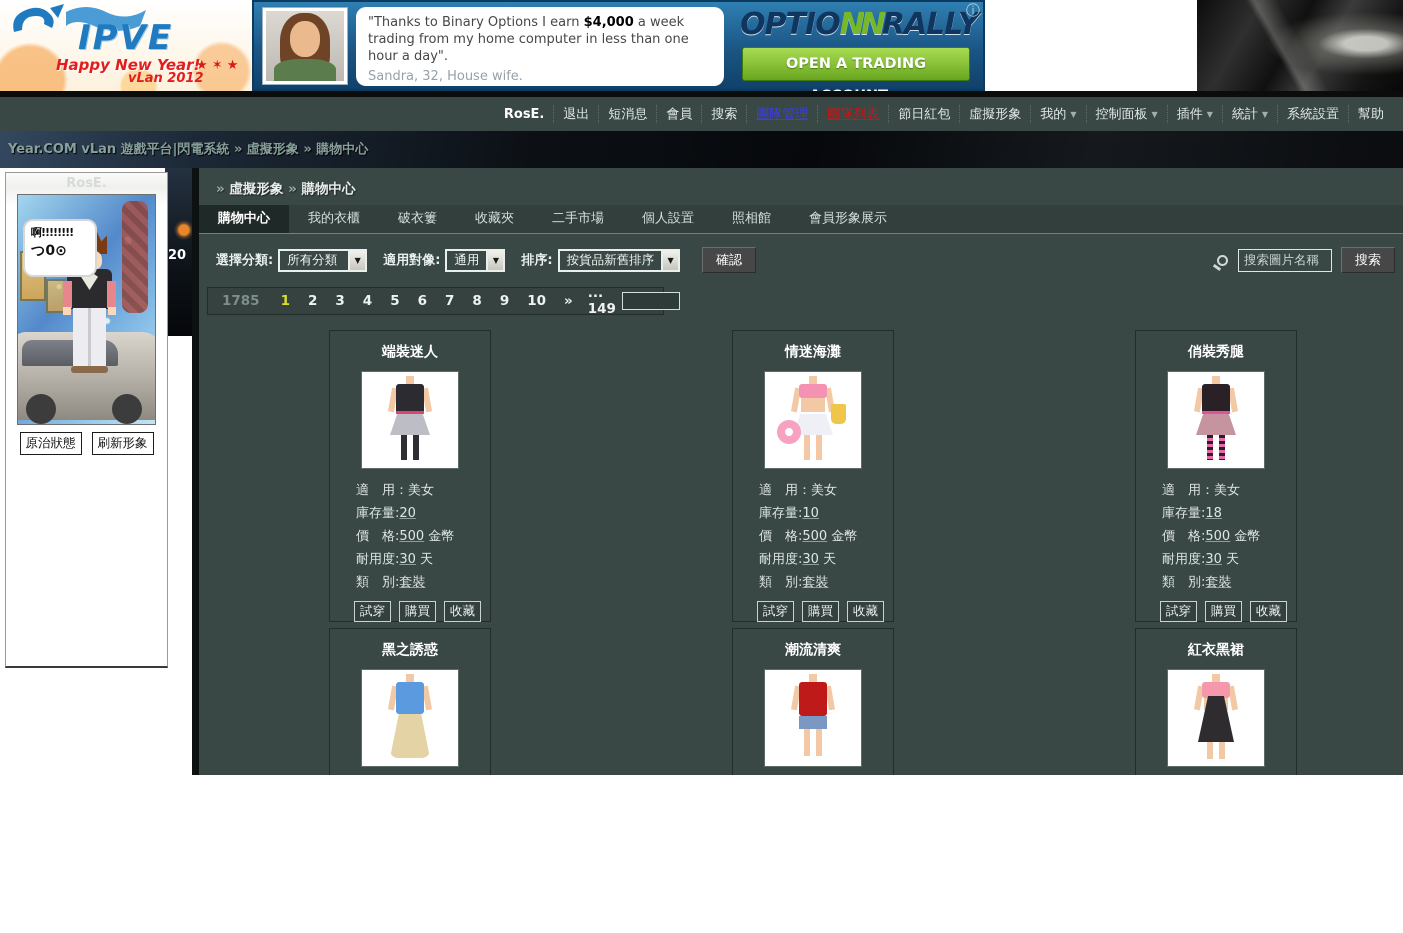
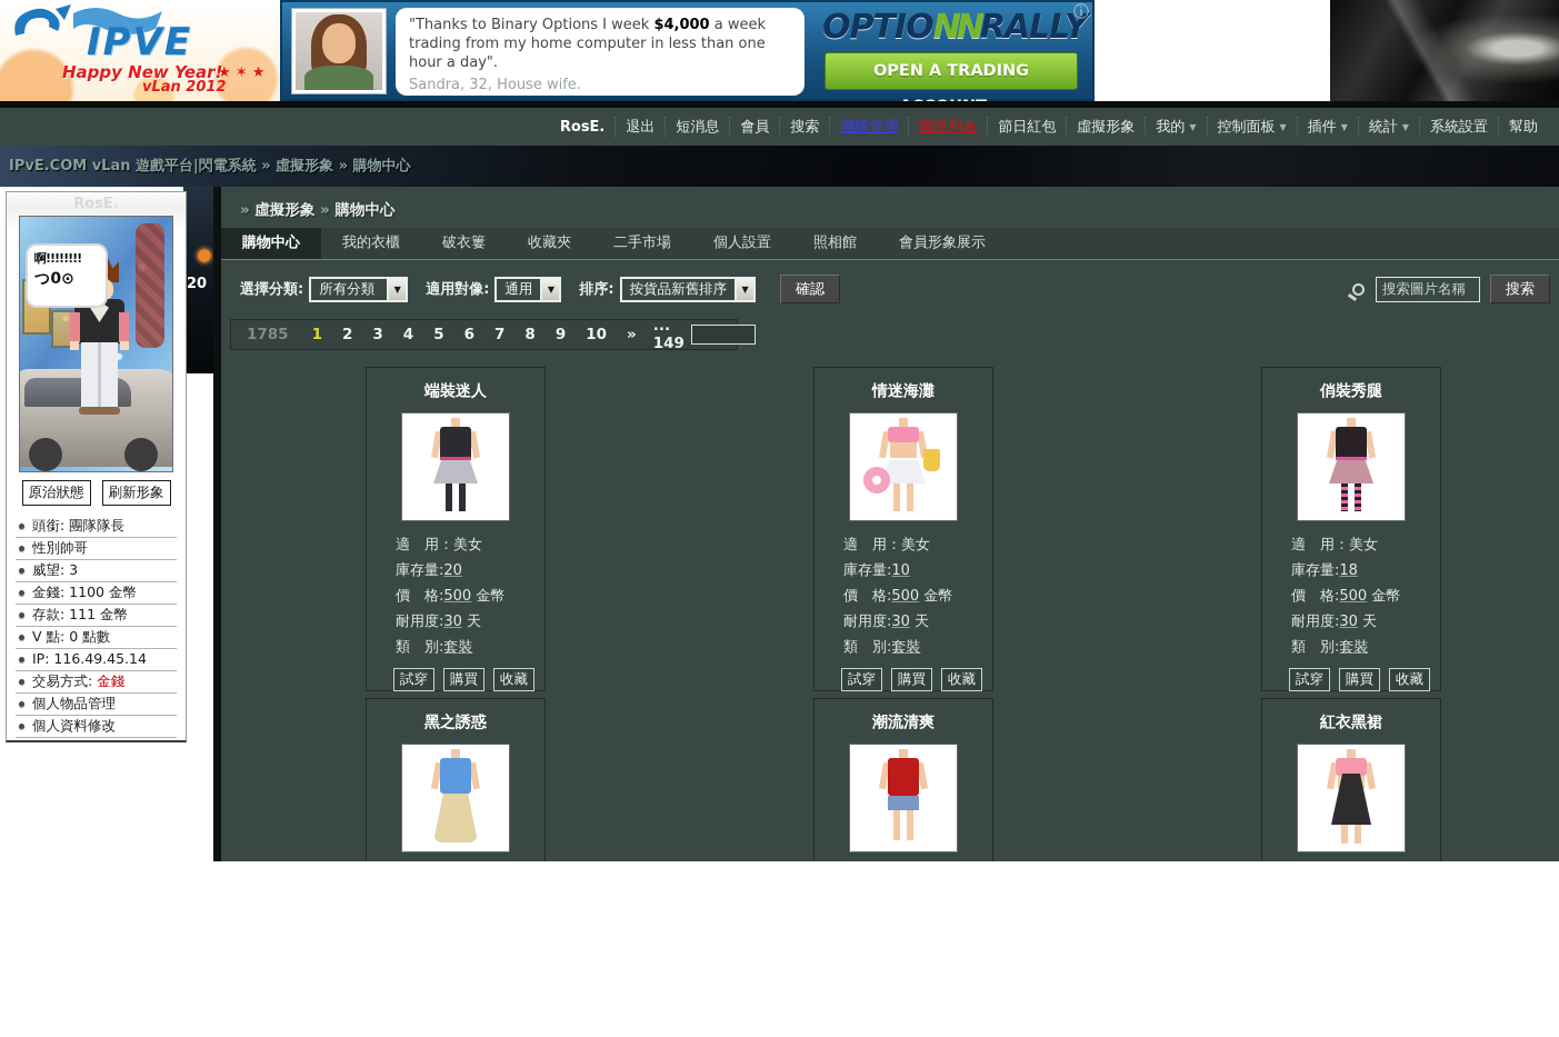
  IPVE
  Happy New Year!
  vLan 2012
  ★ ✶ ★
- "Thanks to Binary Options I earn $4,000 a week trading from my home computer in less than one hour a day".
+ "Thanks to Binary Options I week $4,000 a week trading from my home computer in less than one hour a day".
  Sandra, 32, House wife.
  OPTIONNRALLY
  ⓘ
  RosE.
  退出
  短消息
  會員
  搜索
  團隊管理
  團隊列表
  節日紅包
  虛擬形象
  我的 ▼
  控制面板 ▼
  插件 ▼
  統計 ▼
  系統設置
  幫助
- Year.COM vLan 遊戲平台|閃電系統 » 虛擬形象 » 購物中心
+ IPvE.COM vLan 遊戲平台|閃電系統 » 虛擬形象 » 購物中心
  20
  RosE.
  啊!!!!!!!!
  つ0⊙
  原治狀態 刷新形象
+ 頭銜: 團隊隊長
+ 性別帥哥
+ 威望: 3
+ 金錢: 1100 金幣
+ 存款: 111 金幣
+ V 點: 0 點數
+ IP: 116.49.45.14
+ 交易方式: 金錢
+ 個人物品管理
+ 個人資料修改
  » 虛擬形象 » 購物中心
  購物中心
  我的衣櫃
  破衣簍
  收藏夾
  二手市場
  個人設置
  照相館
  會員形象展示
  選擇分類:
  所有分類
  ▼
  適用對像:
  通用
  ▼
  排序:
  按貨品新舊排序
  ▼
  確認
  搜索圖片名稱
  搜索
  1785
  1
  2
  3
  4
  5
  6
  7
  8
  9
  10
  »
  ... 149
  端裝迷人
  適 用：美女
  庫存量:20
  價 格:500 金幣
  耐用度:30 天
  類 別:套裝
  試穿 購買 收藏
  情迷海灘
  適 用：美女
  庫存量:10
  價 格:500 金幣
  耐用度:30 天
  類 別:套裝
  試穿 購買 收藏
  俏裝秀腿
  適 用：美女
  庫存量:18
  價 格:500 金幣
  耐用度:30 天
  類 別:套裝
  試穿 購買 收藏
  黑之誘惑
  潮流清爽
  紅衣黑裙
